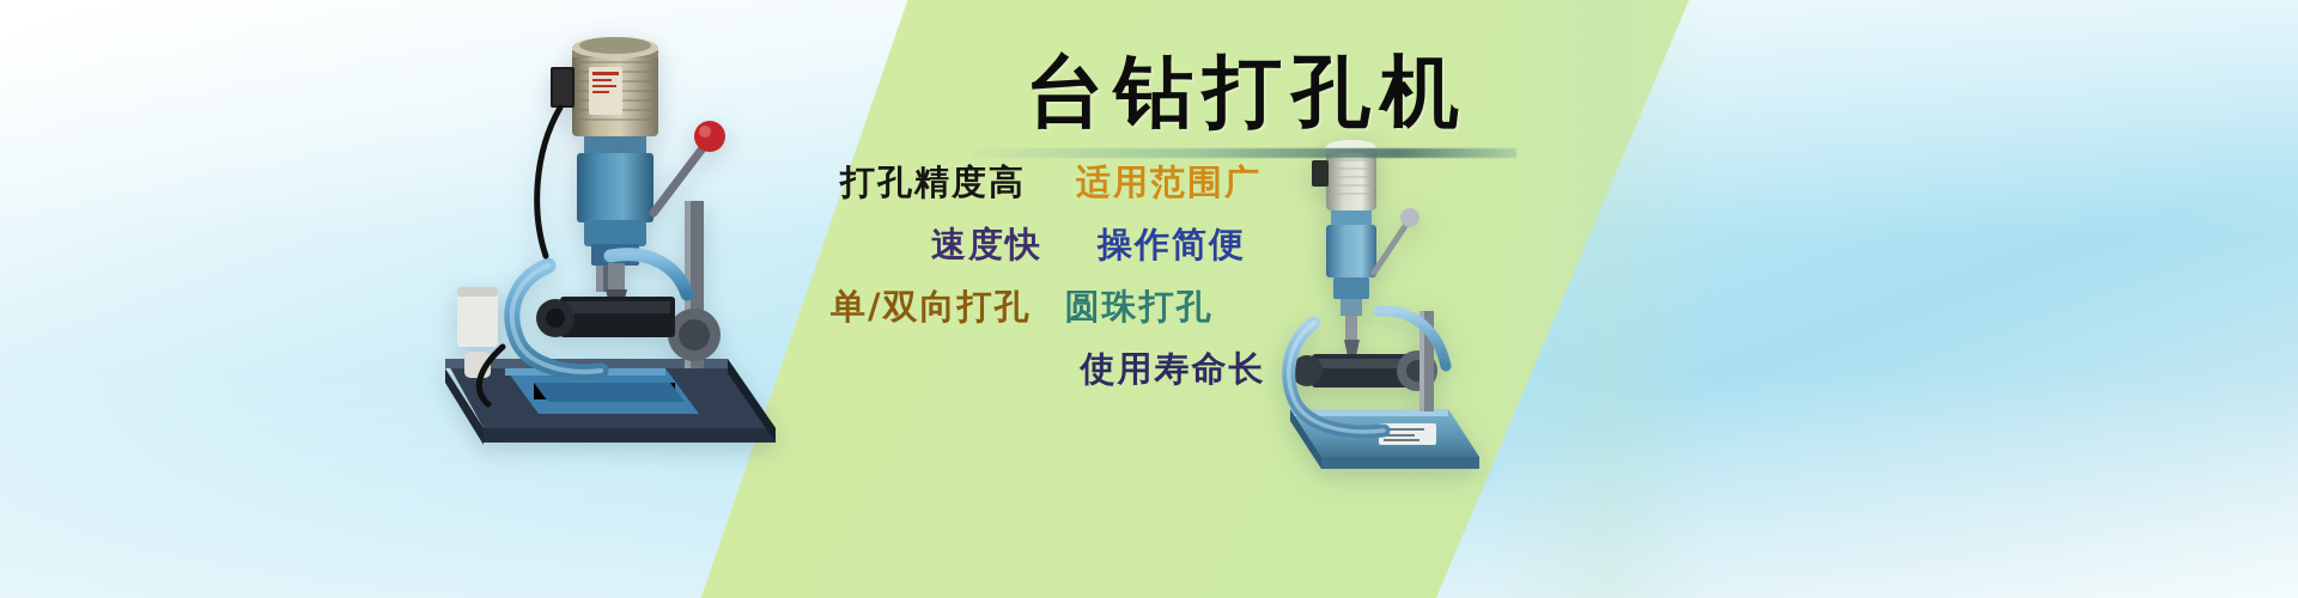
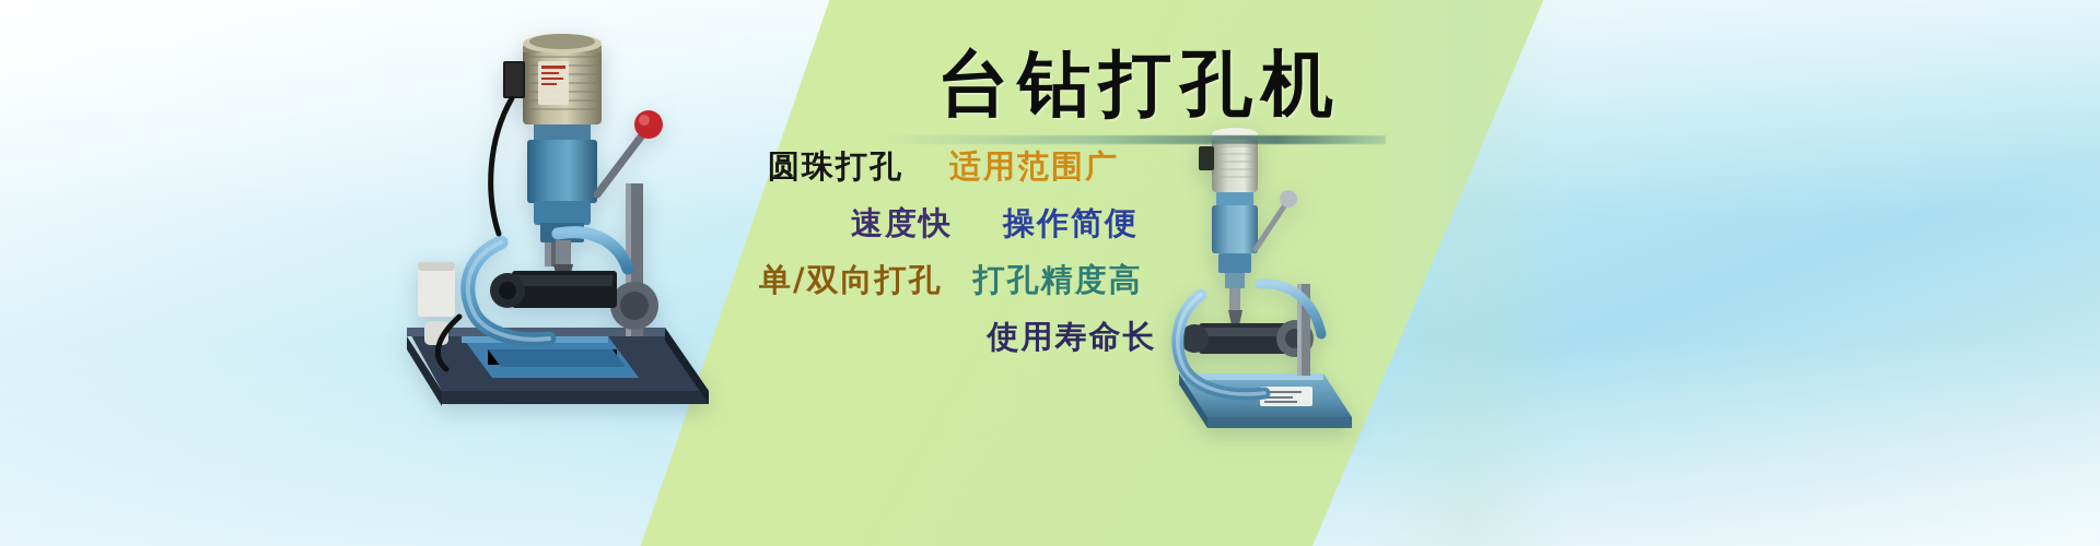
  台钻打孔机
- 打孔精度高
+ 圆珠打孔
  适用范围广
  速度快
  操作简便
  单/双向打孔
- 圆珠打孔
+ 打孔精度高
  使用寿命长
